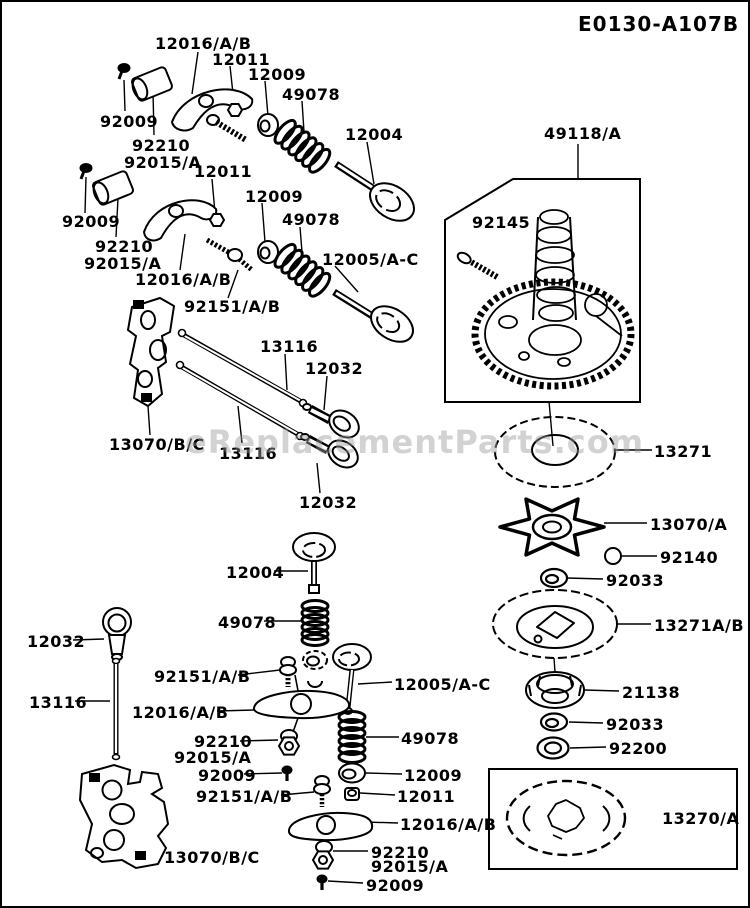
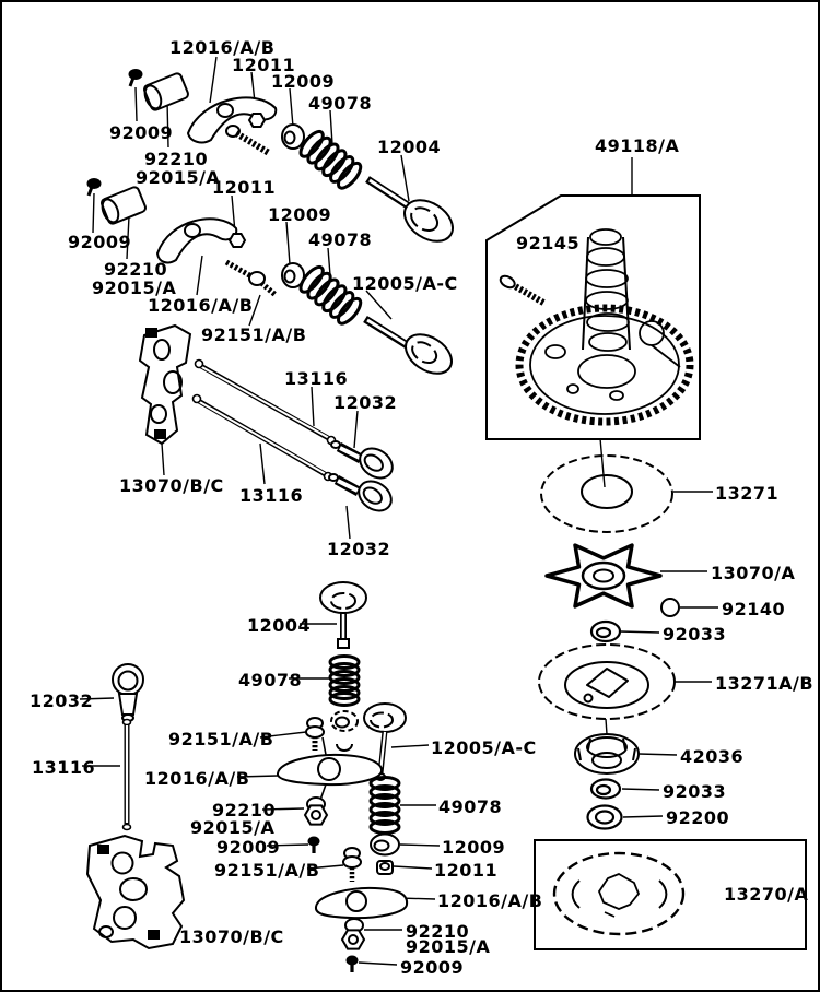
- E0130-A107B
- eReplacementParts.com
  12016/A/B
  12011
  12009
  49078
  92009
  92210
  92015/A
  12004
  12011
  12009
  49078
  92009
  92210
  92015/A
  12016/A/B
  12005/A-C
  92151/A/B
  13116
  12032
  13070/B/C
  13116
  12032
  49118/A
  92145
  13271
  13070/A
  92140
  92033
  13271A/B
- 21138
+ 42036
  92033
  92200
  13270/A
  12004
  49078
  12032
  13116
  92151/A/B
  12016/A/B
  92210
  92015/A
  92009
  92151/A/B
  12005/A-C
  49078
  12009
  12011
  12016/A/B
  92210
  92015/A
  92009
  13070/B/C
